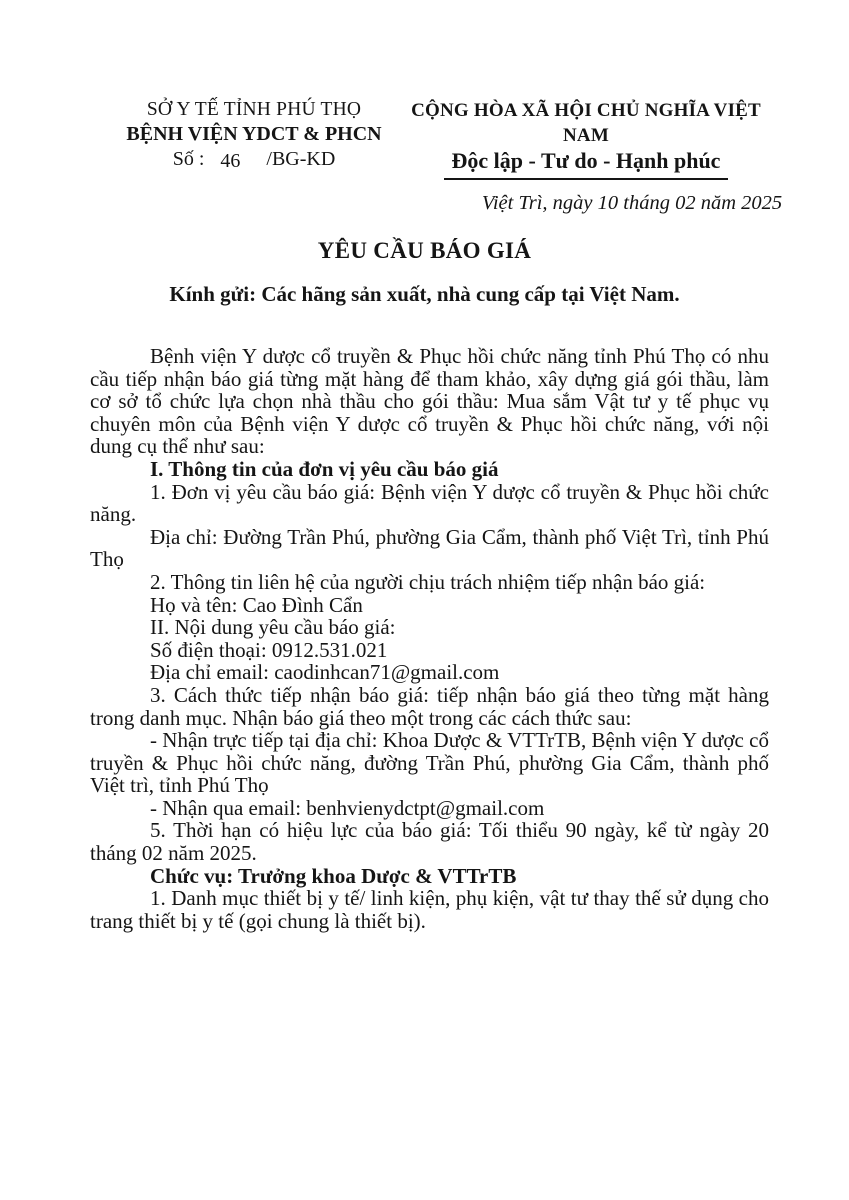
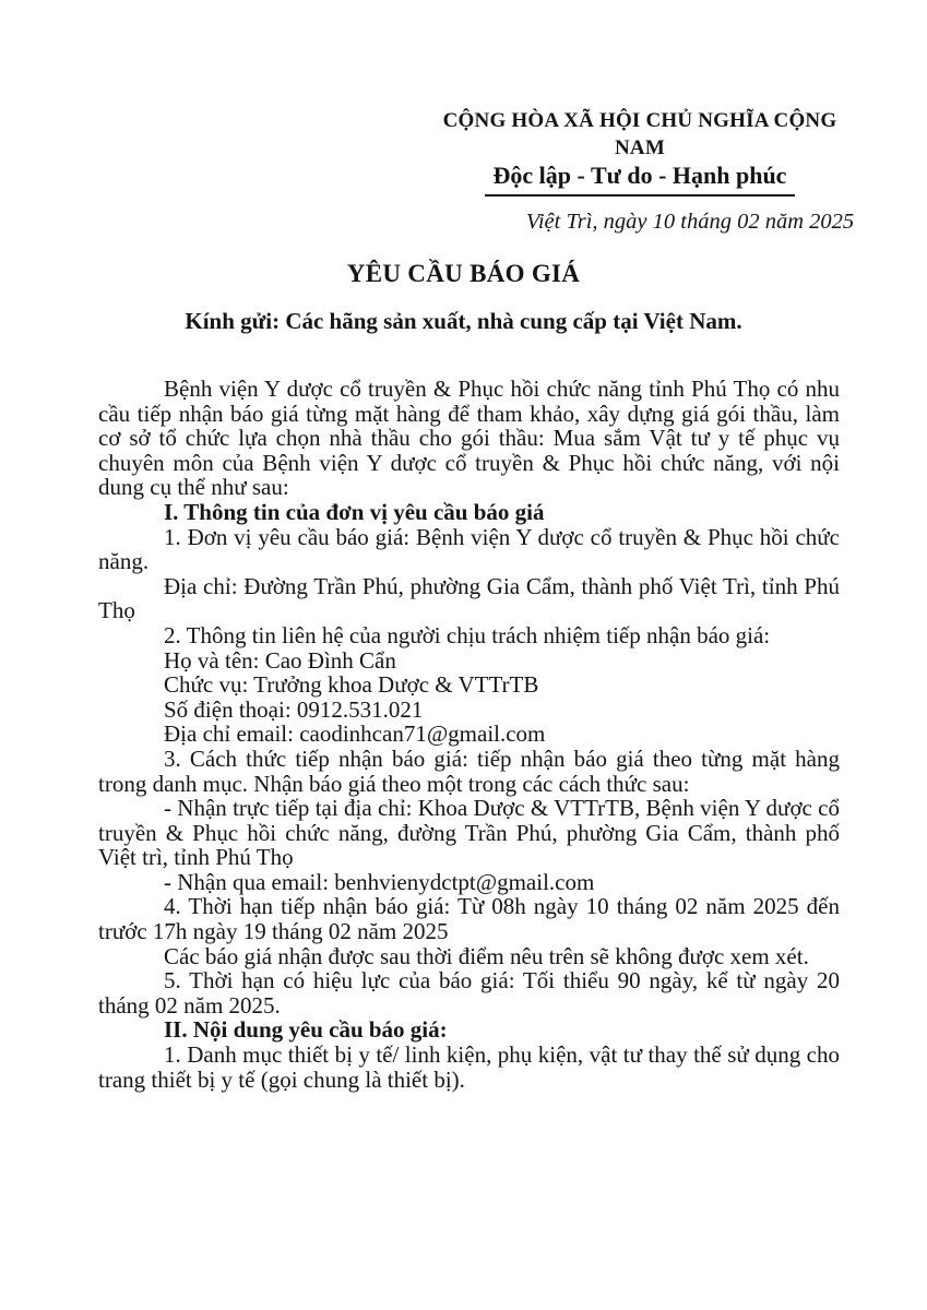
- SỞ Y TẾ TỈNH PHÚ THỌ
- BỆNH VIỆN YDCT & PHCN
- Số : 46 /BG-KD
- CỘNG HÒA XÃ HỘI CHỦ NGHĨA VIỆT NAM
+ CỘNG HÒA XÃ HỘI CHỦ NGHĨA CỘNG NAM
  Độc lập - Tư do - Hạnh phúc
  Việt Trì, ngày 10 tháng 02 năm 2025
  YÊU CẦU BÁO GIÁ
  Kính gửi: Các hãng sản xuất, nhà cung cấp tại Việt Nam.
  Bệnh viện Y dược cổ truyền & Phục hồi chức năng tỉnh Phú Thọ có nhu cầu tiếp nhận báo giá từng mặt hàng để tham khảo, xây dựng giá gói thầu, làm cơ sở tổ chức lựa chọn nhà thầu cho gói thầu: Mua sắm Vật tư y tế phục vụ chuyên môn của Bệnh viện Y dược cổ truyền & Phục hồi chức năng, với nội dung cụ thể như sau:
  I. Thông tin của đơn vị yêu cầu báo giá
  1. Đơn vị yêu cầu báo giá: Bệnh viện Y dược cổ truyền & Phục hồi chức năng.
  Địa chỉ: Đường Trần Phú, phường Gia Cẩm, thành phố Việt Trì, tỉnh Phú Thọ
  2. Thông tin liên hệ của người chịu trách nhiệm tiếp nhận báo giá:
  Họ và tên: Cao Đình Cẩn
- II. Nội dung yêu cầu báo giá:
+ Chức vụ: Trưởng khoa Dược & VTTrTB
  Số điện thoại: 0912.531.021
  Địa chỉ email: caodinhcan71@gmail.com
  3. Cách thức tiếp nhận báo giá: tiếp nhận báo giá theo từng mặt hàng trong danh mục. Nhận báo giá theo một trong các cách thức sau:
  - Nhận trực tiếp tại địa chỉ: Khoa Dược & VTTrTB, Bệnh viện Y dược cổ truyền & Phục hồi chức năng, đường Trần Phú, phường Gia Cẩm, thành phố Việt trì, tỉnh Phú Thọ
  - Nhận qua email: benhvienydctpt@gmail.com
+ 4. Thời hạn tiếp nhận báo giá: Từ 08h ngày 10 tháng 02 năm 2025 đến trước 17h ngày 19 tháng 02 năm 2025
+ Các báo giá nhận được sau thời điểm nêu trên sẽ không được xem xét.
  5. Thời hạn có hiệu lực của báo giá: Tối thiểu 90 ngày, kể từ ngày 20 tháng 02 năm 2025.
- Chức vụ: Trưởng khoa Dược & VTTrTB
+ II. Nội dung yêu cầu báo giá:
  1. Danh mục thiết bị y tế/ linh kiện, phụ kiện, vật tư thay thế sử dụng cho trang thiết bị y tế (gọi chung là thiết bị).
